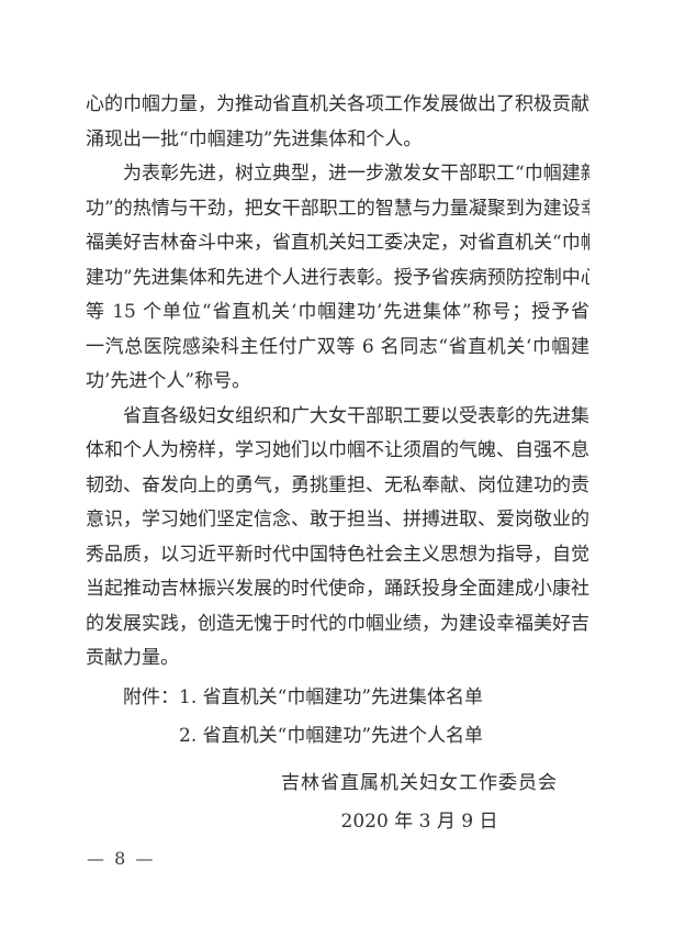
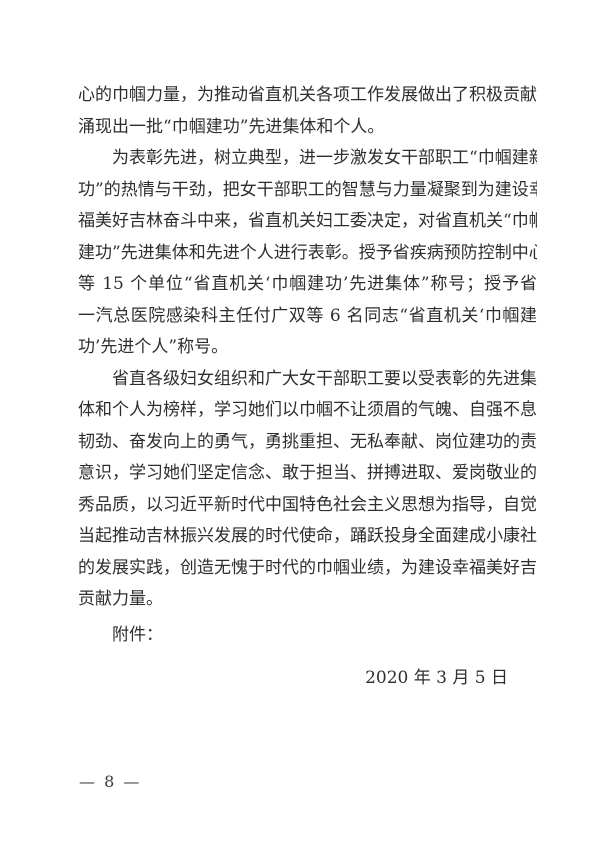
  心的巾帼力量，为推动省直机关各项工作发展做出了积极贡献
  涌现出一批“巾帼建功”先进集体和个人。
  为表彰先进，树立典型，进一步激发女干部职工“巾帼建
  功”的热情与干劲，把女干部职工的智慧与力量凝聚到为建设
  福美好吉林奋斗中来，省直机关妇工委决定，对省直机关“巾
  建功”先进集体和先进个人进行表彰。授予省疾病预防控制中
  等 15 个单位“省直机关‘巾帼建功’先进集体”称号；授予省
  一汽总医院感染科主任付广双等 6 名同志“省直机关‘巾帼建
  功’先进个人”称号。
  省直各级妇女组织和广大女干部职工要以受表彰的先进集
  体和个人为榜样，学习她们以巾帼不让须眉的气魄、自强不息
  韧劲、奋发向上的勇气，勇挑重担、无私奉献、岗位建功的责
  意识，学习她们坚定信念、敢于担当、拼搏进取、爱岗敬业的
  秀品质，以习近平新时代中国特色社会主义思想为指导，自觉
  当起推动吉林振兴发展的时代使命，踊跃投身全面建成小康社
  的发展实践，创造无愧于时代的巾帼业绩，为建设幸福美好吉
  贡献力量。
  附件：
- 1. 省直机关“巾帼建功”先进集体名单
- 2. 省直机关“巾帼建功”先进个人名单
- 吉林省直属机关妇女工作委员会
- 2020 年 3 月 9 日
+ 2020 年 3 月 5 日
  — 8 —
